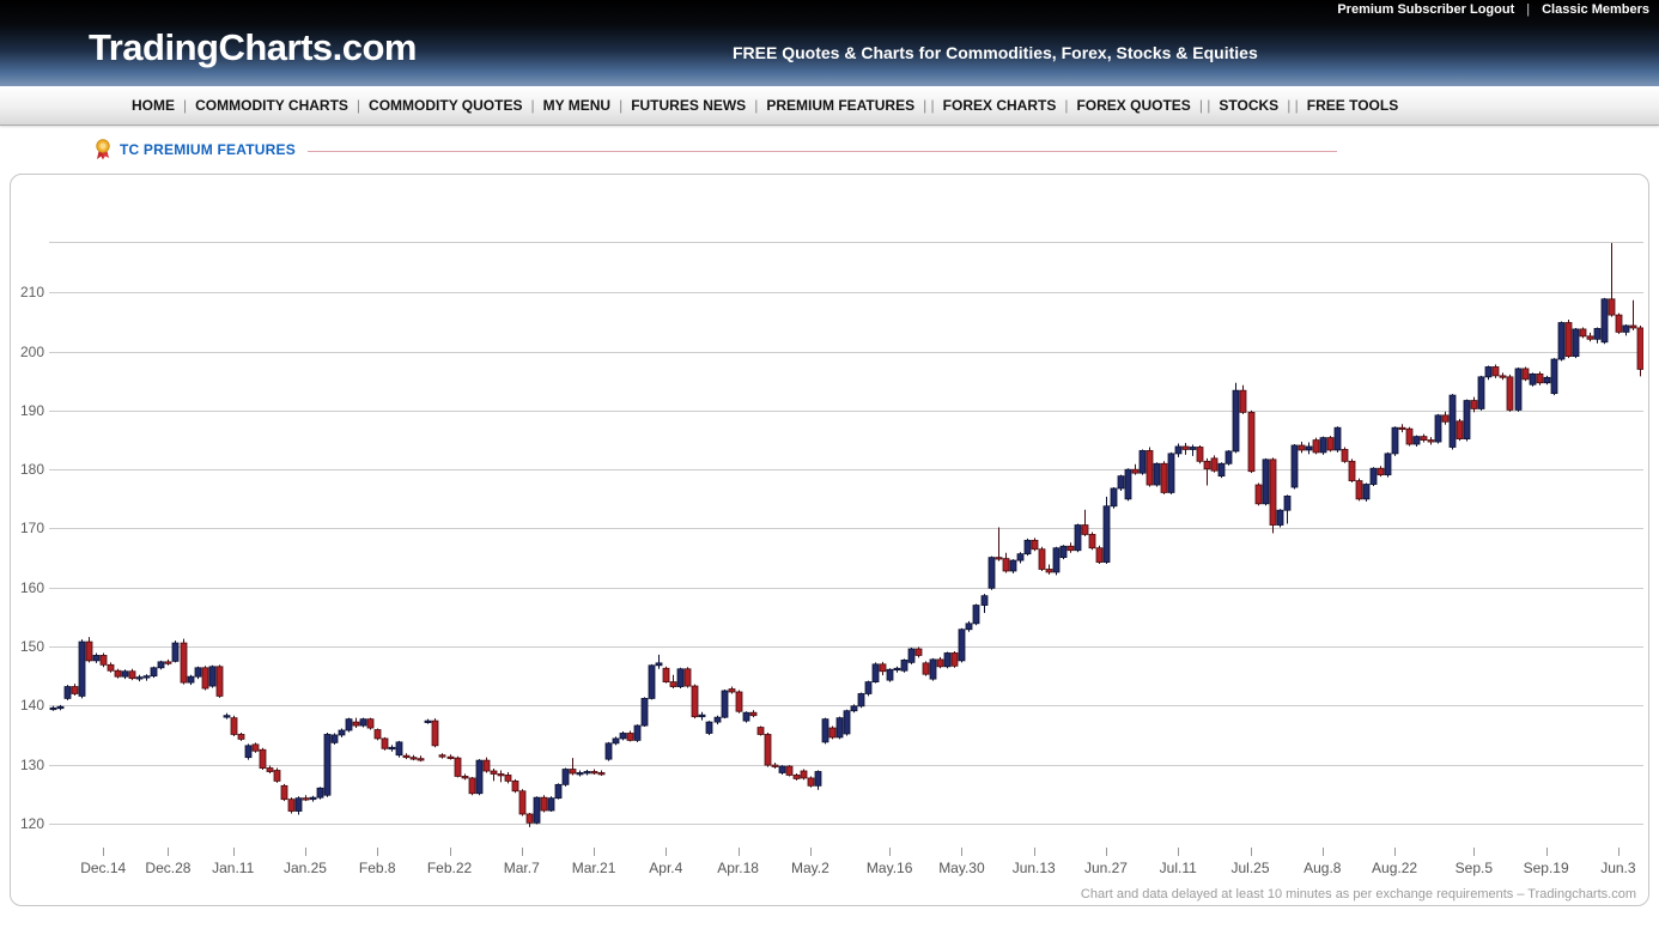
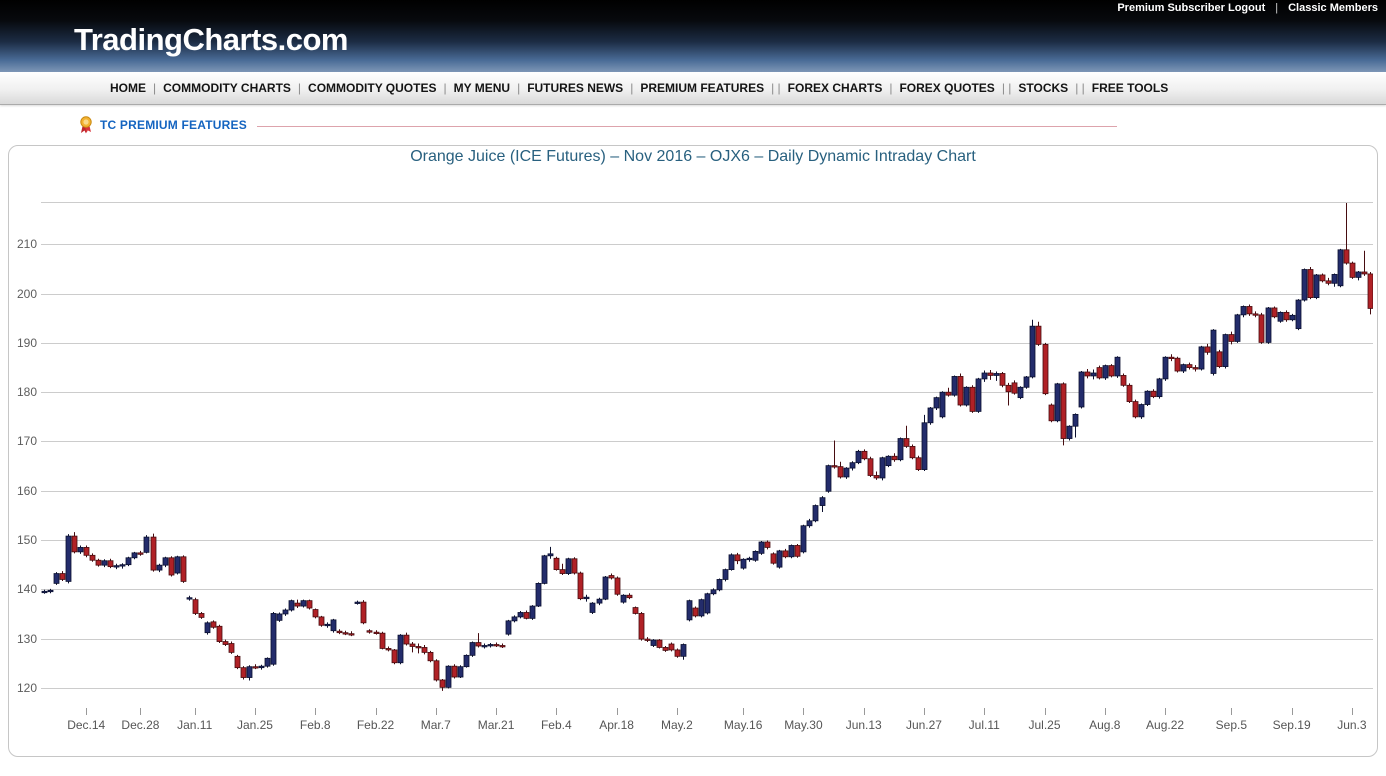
  Premium Subscriber Logout | Classic Members
  TradingCharts.com
- FREE Quotes & Charts for Commodities, Forex, Stocks & Equities
  HOME
  |
  COMMODITY CHARTS
  |
  COMMODITY QUOTES
  |
  MY MENU
  |
  FUTURES NEWS
  |
  PREMIUM FEATURES
  | |
  FOREX CHARTS
  |
  FOREX QUOTES
  | |
  STOCKS
  | |
  FREE TOOLS
  TC PREMIUM FEATURES
+ Orange Juice (ICE Futures) – Nov 2016 – OJX6 – Daily Dynamic Intraday Chart
  120
  130
  140
  150
  160
  170
  180
  190
  200
  210
  Dec.14
  Dec.28
  Jan.11
  Jan.25
  Feb.8
  Feb.22
  Mar.7
  Mar.21
- Apr.4
+ Feb.4
  Apr.18
  May.2
  May.16
  May.30
  Jun.13
  Jun.27
  Jul.11
  Jul.25
  Aug.8
  Aug.22
  Sep.5
  Sep.19
  Jun.3
- Chart and data delayed at least 10 minutes as per exchange requirements – Tradingcharts.com
